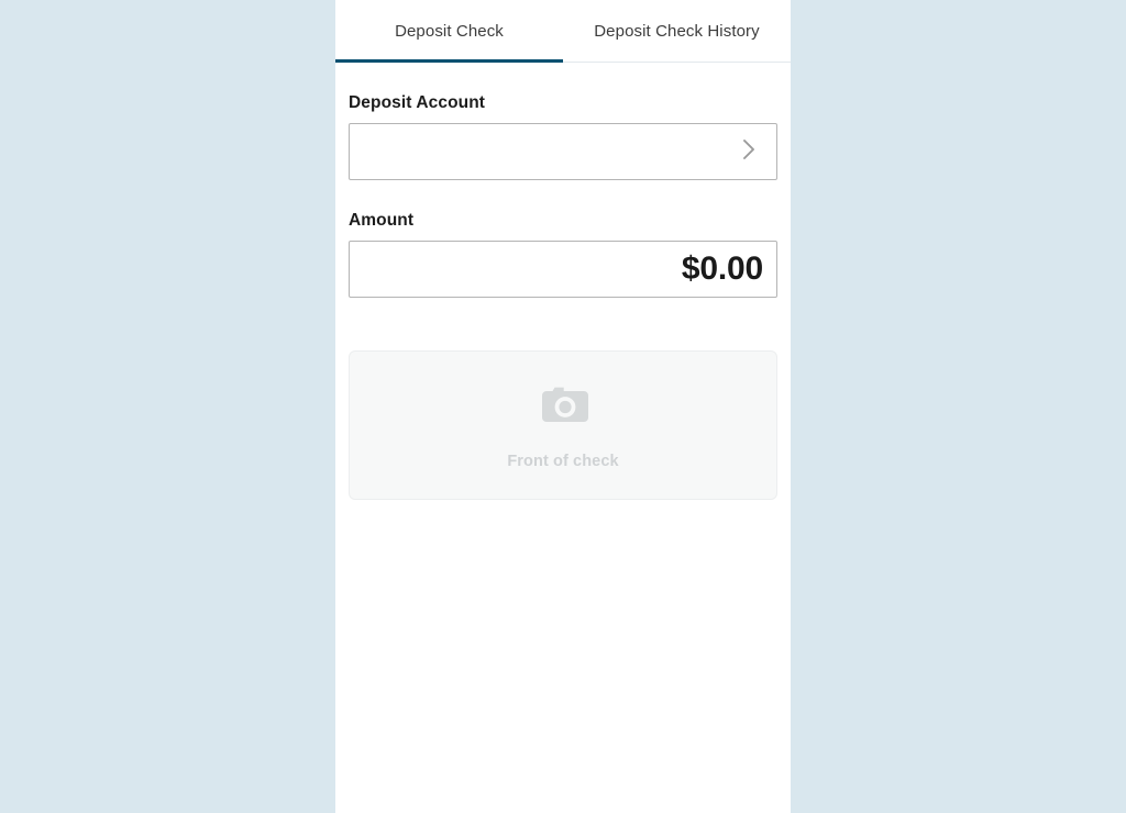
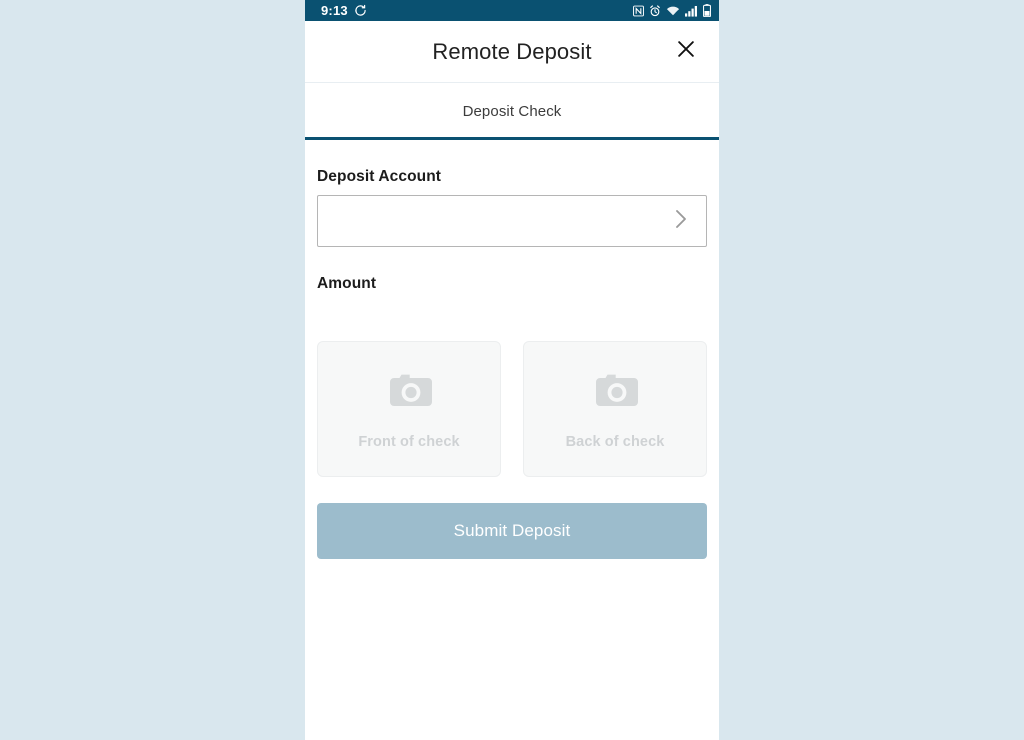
+ 9:13
+ Remote Deposit
  Deposit Check
- Deposit Check History
  Deposit Account
  Amount
- $0.00
  Front of check
+ Back of check
+ Submit Deposit
